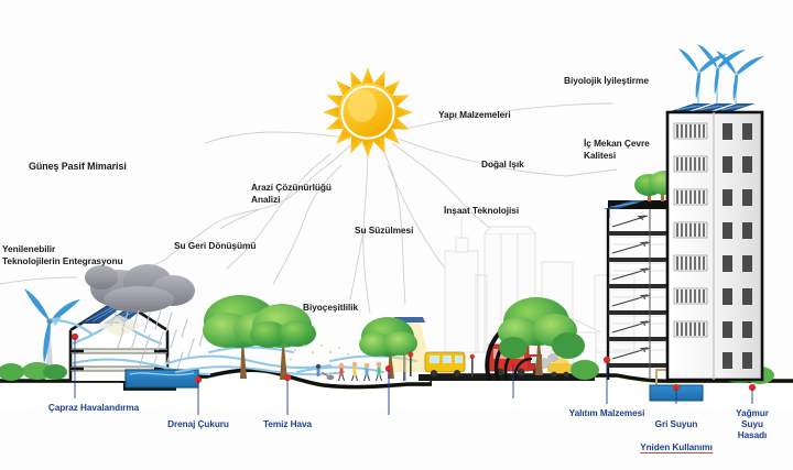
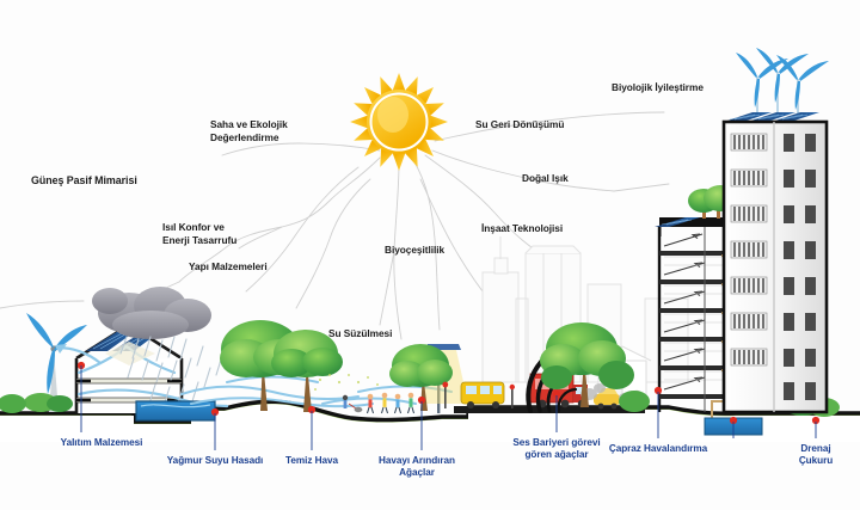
  Güneş Pasif Mimarisi
+ Saha ve Ekolojik
+ Değerlendirme
- Yapı Malzemeleri
+ Su Geri Dönüşümü
  Biyolojik İyileştirme
- İç Mekan Çevre
- Kalitesi
  Doğal Işık
- Arazi Çözünürlüğü
- Analizi
  İnşaat Teknolojisi
+ Isıl Konfor ve
+ Enerji Tasarrufu
- Su Süzülmesi
+ Biyoçeşitlilik
- Su Geri Dönüşümü
+ Yapı Malzemeleri
- Yenilenebilir
- Teknolojilerin Entegrasyonu
- Biyoçeşitlilik
+ Su Süzülmesi
- Çapraz Havalandırma
+ Yalıtım Malzemesi
- Drenaj Çukuru
+ Yağmur Suyu Hasadı
  Temiz Hava
+ Havayı Arındıran
+ Ağaçlar
+ Ses Bariyeri görevi
+ gören ağaçlar
- Yalıtım Malzemesi
+ Çapraz Havalandırma
- Gri Suyun
- Yniden Kullanımı
- Yağmur Suyu Hasadı
+ Drenaj Çukuru
